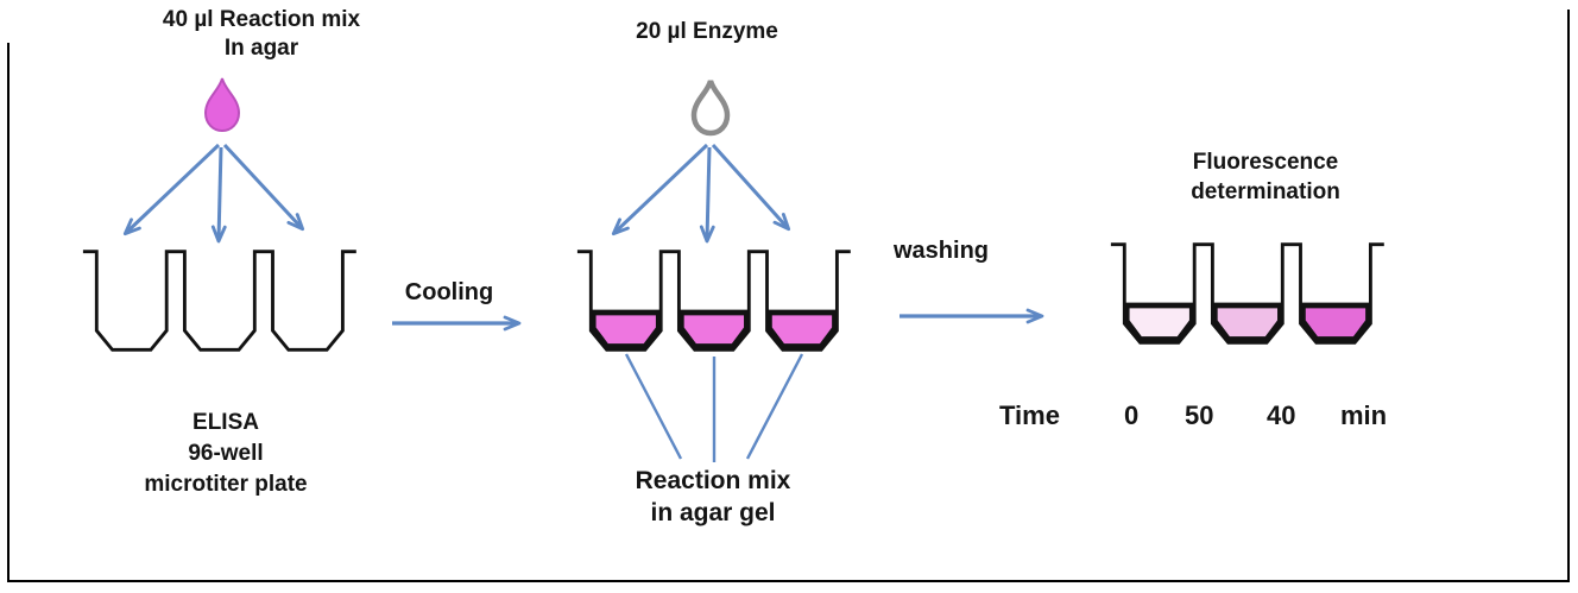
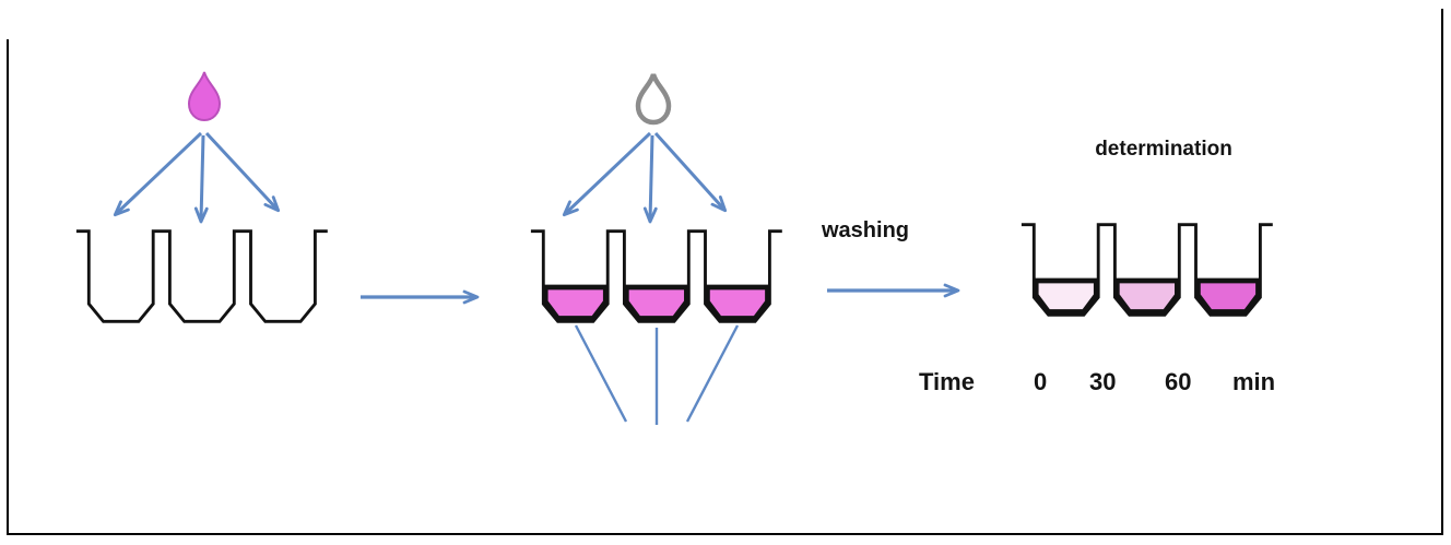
- 40 µl Reaction mix
- In agar
- ELISA
- 96-well
- microtiter plate
- Cooling
- 20 µl Enzyme
- Reaction mix
- in agar gel
  washing
- Fluorescence
  determination
  Time
  0
- 50
+ 30
- 40
+ 60
  min
